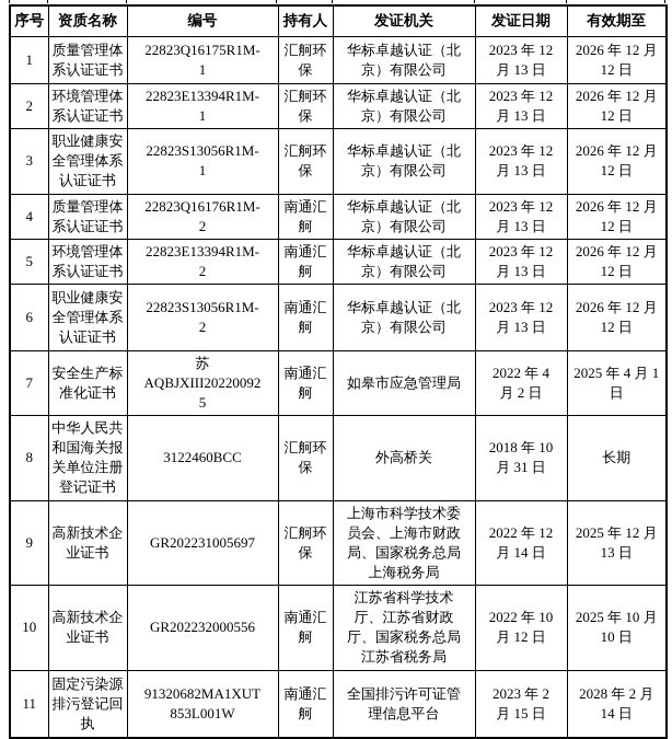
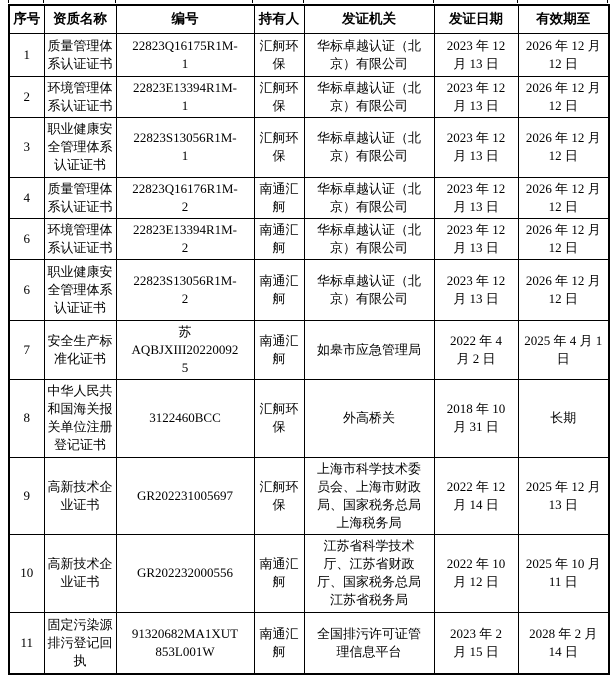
  序号	资质名称	编号	持有人	发证机关	发证日期	有效期至
  1	质量管理体系认证证书	22823Q16175R1M-1	汇舸环保	华标卓越认证（北京）有限公司	2023 年 12 月 13 日	2026 年 12 月 12 日
  2	环境管理体系认证证书	22823E13394R1M-1	汇舸环保	华标卓越认证（北京）有限公司	2023 年 12 月 13 日	2026 年 12 月 12 日
  3	职业健康安全管理体系认证证书	22823S13056R1M-1	汇舸环保	华标卓越认证（北京）有限公司	2023 年 12 月 13 日	2026 年 12 月 12 日
  4	质量管理体系认证证书	22823Q16176R1M-2	南通汇舸	华标卓越认证（北京）有限公司	2023 年 12 月 13 日	2026 年 12 月 12 日
- 5	环境管理体系认证证书	22823E13394R1M-2	南通汇舸	华标卓越认证（北京）有限公司	2023 年 12 月 13 日	2026 年 12 月 12 日
+ 6	环境管理体系认证证书	22823E13394R1M-2	南通汇舸	华标卓越认证（北京）有限公司	2023 年 12 月 13 日	2026 年 12 月 12 日
  6	职业健康安全管理体系认证证书	22823S13056R1M-2	南通汇舸	华标卓越认证（北京）有限公司	2023 年 12 月 13 日	2026 年 12 月 12 日
  7	安全生产标准化证书	苏 AQBJXIII202200925	南通汇舸	如皋市应急管理局	2022 年 4 月 2 日	2025 年 4 月 1 日
  8	中华人民共和国海关报关单位注册登记证书	3122460BCC	汇舸环保	外高桥关	2018 年 10 月 31 日	长期
  9	高新技术企业证书	GR202231005697	汇舸环保	上海市科学技术委员会、上海市财政局、国家税务总局上海税务局	2022 年 12 月 14 日	2025 年 12 月 13 日
- 10	高新技术企业证书	GR202232000556	南通汇舸	江苏省科学技术厅、江苏省财政厅、国家税务总局江苏省税务局	2022 年 10 月 12 日	2025 年 10 月 10 日
+ 10	高新技术企业证书	GR202232000556	南通汇舸	江苏省科学技术厅、江苏省财政厅、国家税务总局江苏省税务局	2022 年 10 月 12 日	2025 年 10 月 11 日
  11	固定污染源排污登记回执	91320682MA1XUT853L001W	南通汇舸	全国排污许可证管理信息平台	2023 年 2 月 15 日	2028 年 2 月 14 日
